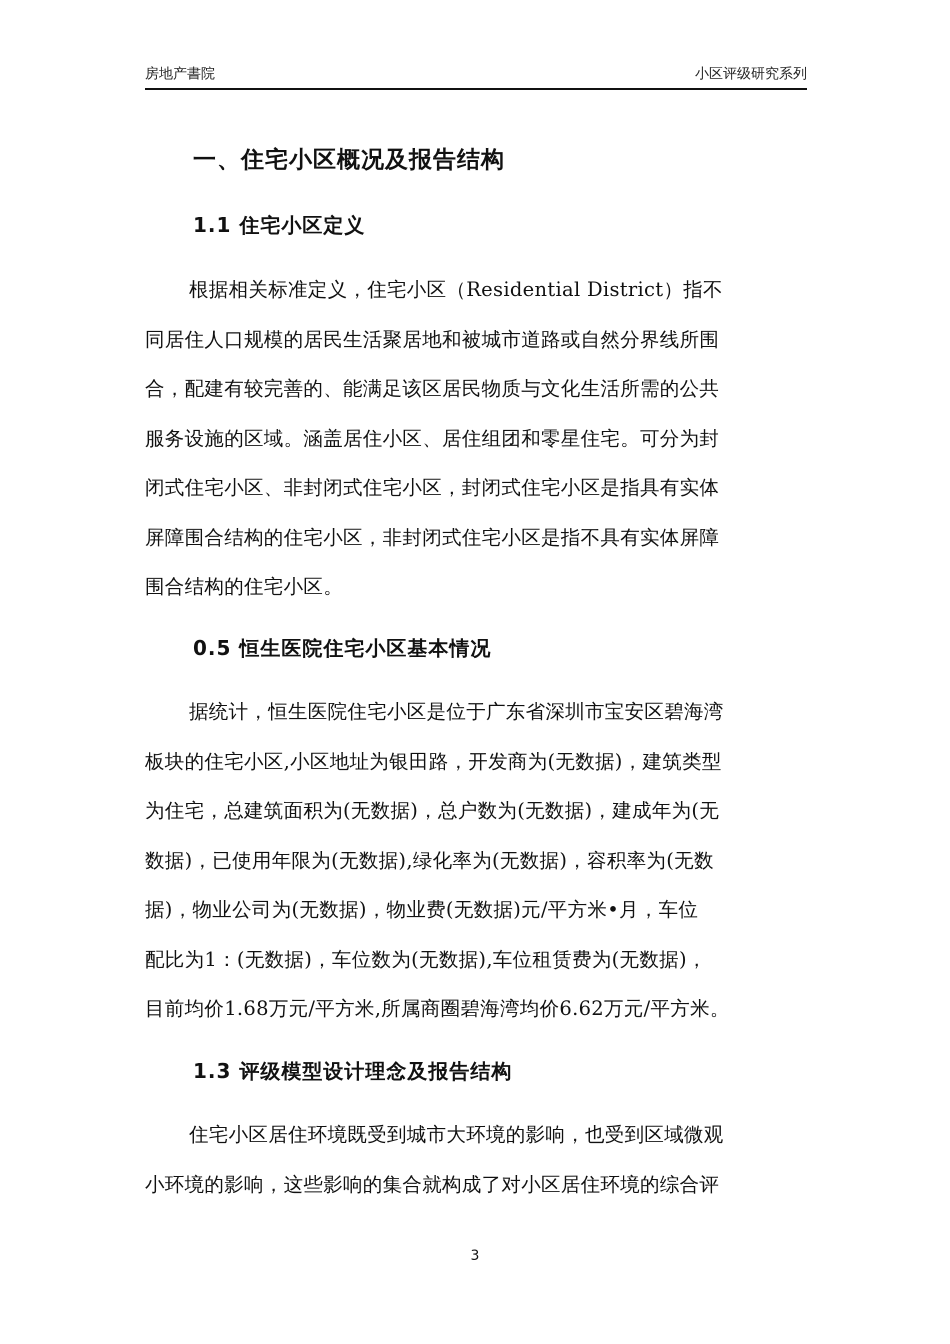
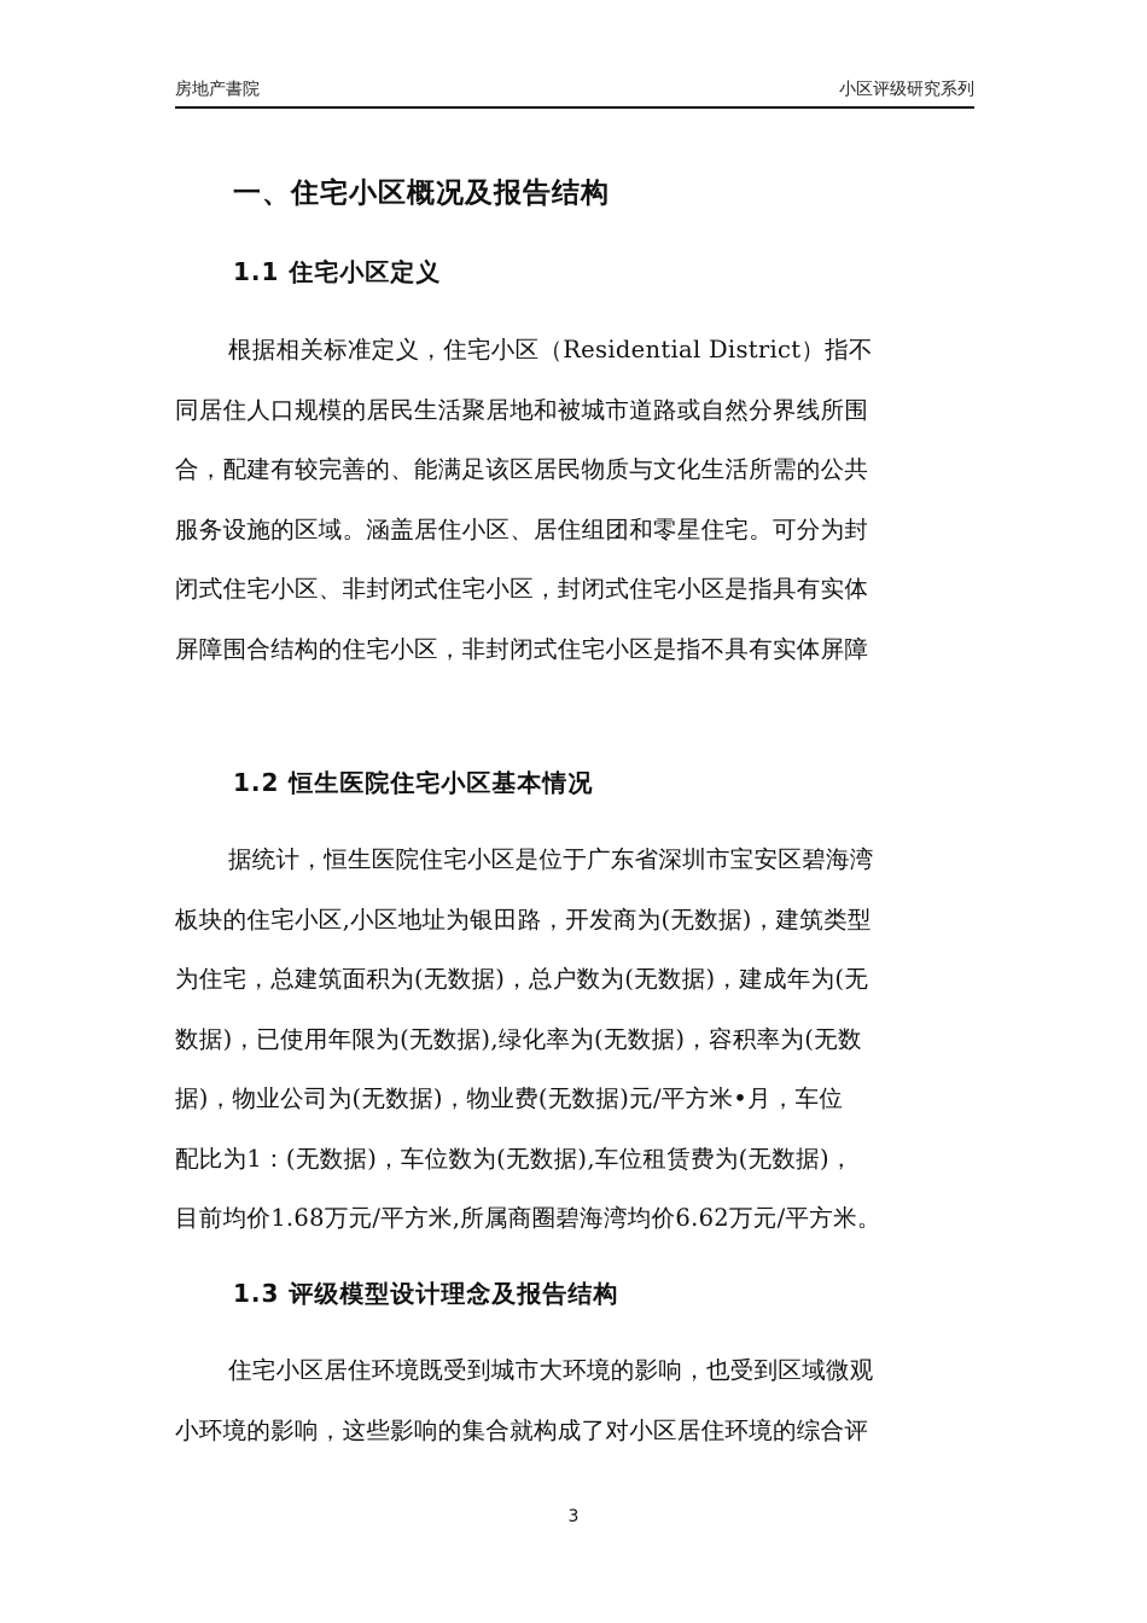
  房地产書院
  小区评级研究系列
  一、住宅小区概况及报告结构
  1.1 住宅小区定义
  根据相关标准定义，住宅小区（Residential District）指不
  同居住人口规模的居民生活聚居地和被城市道路或自然分界线所围
  合，配建有较完善的、能满足该区居民物质与文化生活所需的公共
  服务设施的区域。涵盖居住小区、居住组团和零星住宅。可分为封
  闭式住宅小区、非封闭式住宅小区，封闭式住宅小区是指具有实体
  屏障围合结构的住宅小区，非封闭式住宅小区是指不具有实体屏障
- 围合结构的住宅小区。
- 0.5 恒生医院住宅小区基本情况
+ 1.2 恒生医院住宅小区基本情况
  据统计，恒生医院住宅小区是位于广东省深圳市宝安区碧海湾
  板块的住宅小区,小区地址为银田路，开发商为(无数据)，建筑类型
  为住宅，总建筑面积为(无数据)，总户数为(无数据)，建成年为(无
  数据)，已使用年限为(无数据),绿化率为(无数据)，容积率为(无数
  据)，物业公司为(无数据)，物业费(无数据)元/平方米•月，车位
  配比为1：(无数据)，车位数为(无数据),车位租赁费为(无数据)，
  目前均价1.68万元/平方米,所属商圈碧海湾均价6.62万元/平方米。
  1.3 评级模型设计理念及报告结构
  住宅小区居住环境既受到城市大环境的影响，也受到区域微观
  小环境的影响，这些影响的集合就构成了对小区居住环境的综合评
  3
